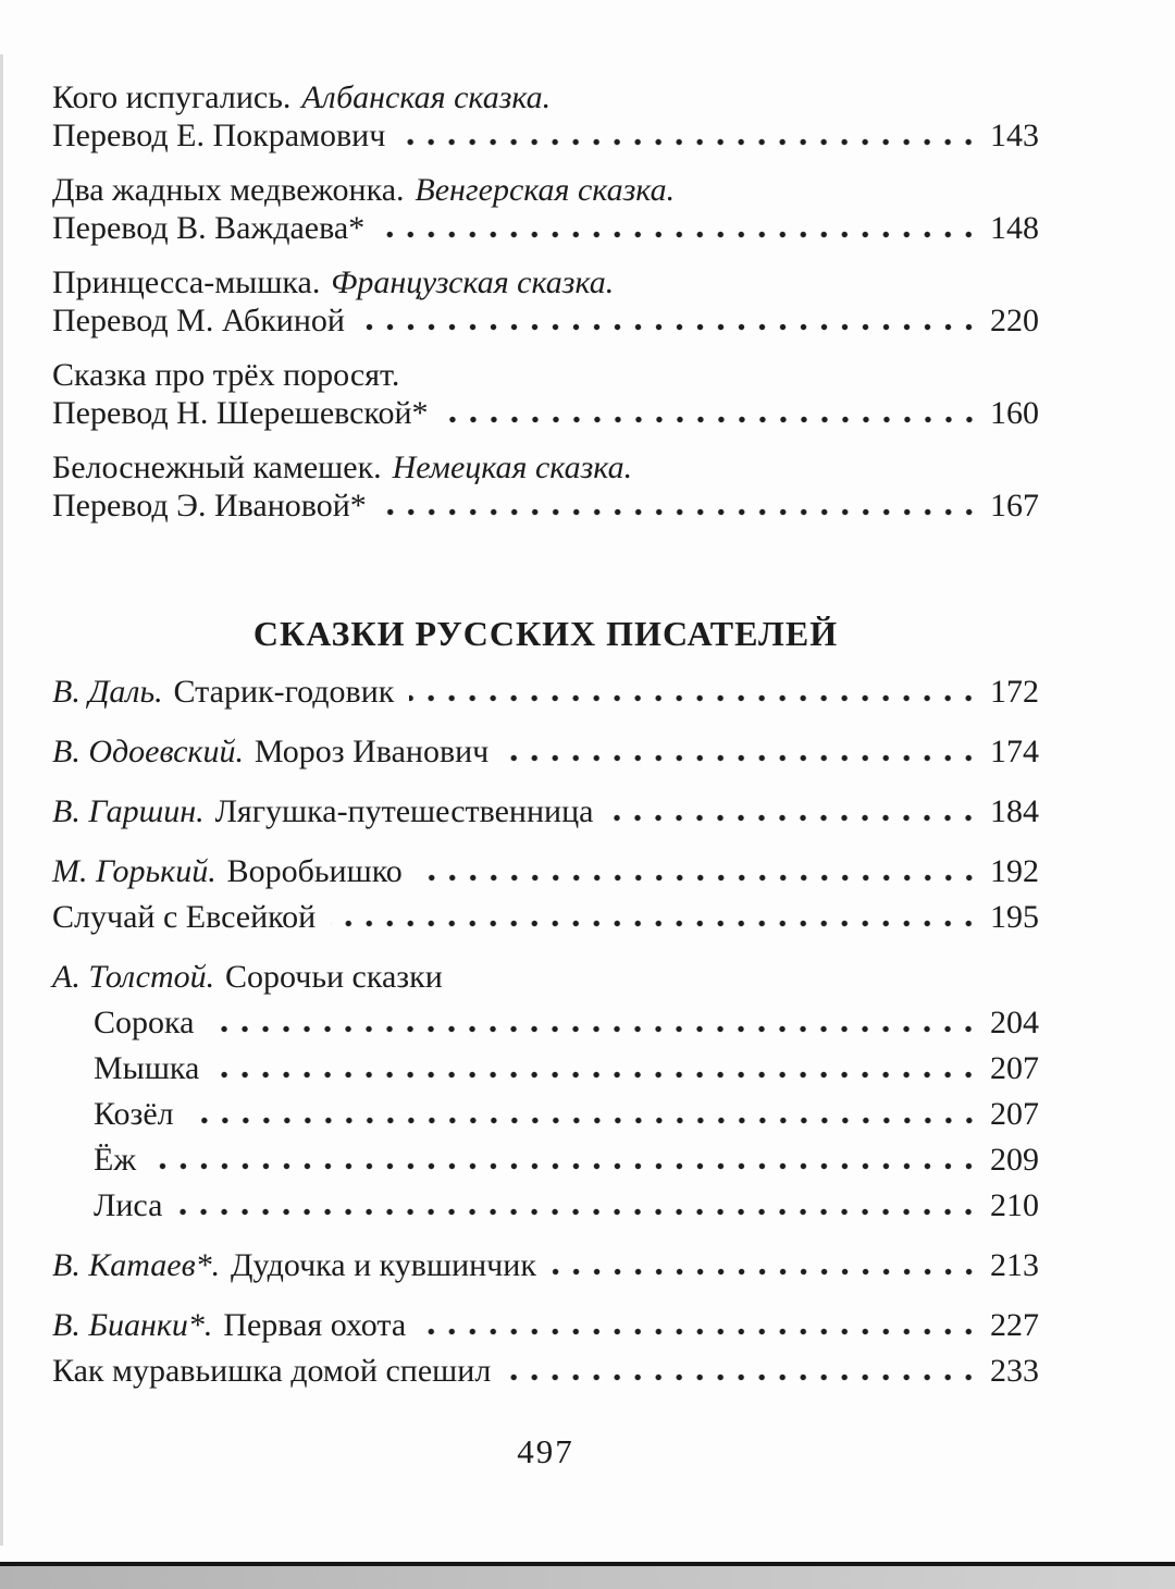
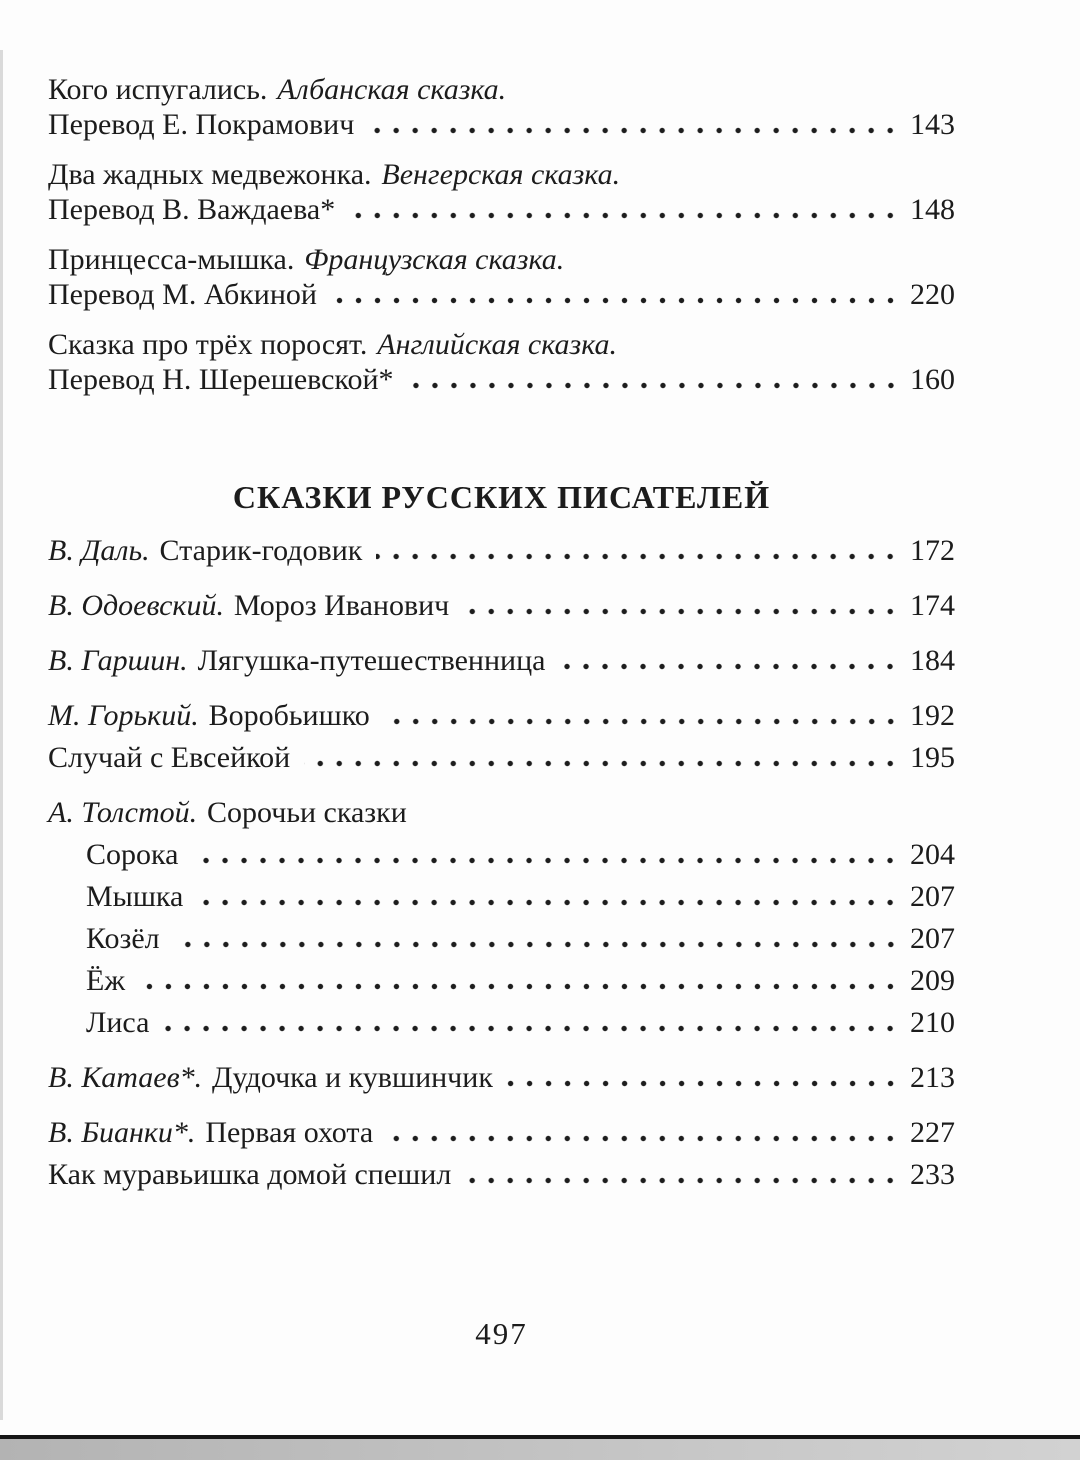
  Кого испугались.
  Албанская сказка.
  Перевод Е. Покрамович
  143
  Два жадных медвежонка.
  Венгерская сказка.
  Перевод В. Важдаева*
  148
  Принцесса-мышка.
  Французская сказка.
  Перевод М. Абкиной
  220
  Сказка про трёх поросят.
+ Английская сказка.
  Перевод Н. Шерешевской*
  160
- Белоснежный камешек.
- Немецкая сказка.
- Перевод Э. Ивановой*
- 167
  СКАЗКИ РУССКИХ ПИСАТЕЛЕЙ
  В. Даль.
  Старик-годовик
  172
  В. Одоевский.
  Мороз Иванович
  174
  В. Гаршин.
  Лягушка-путешественница
  184
  М. Горький.
  Воробьишко
  192
  Случай с Евсейкой
  195
  А. Толстой.
  Сорочьи сказки
  Сорока
  204
  Мышка
  207
  Козёл
  207
  Ёж
  209
  Лиса
  210
  В. Катаев*.
  Дудочка и кувшинчик
  213
  В. Бианки*.
  Первая охота
  227
  Как муравьишка домой спешил
  233
  497
